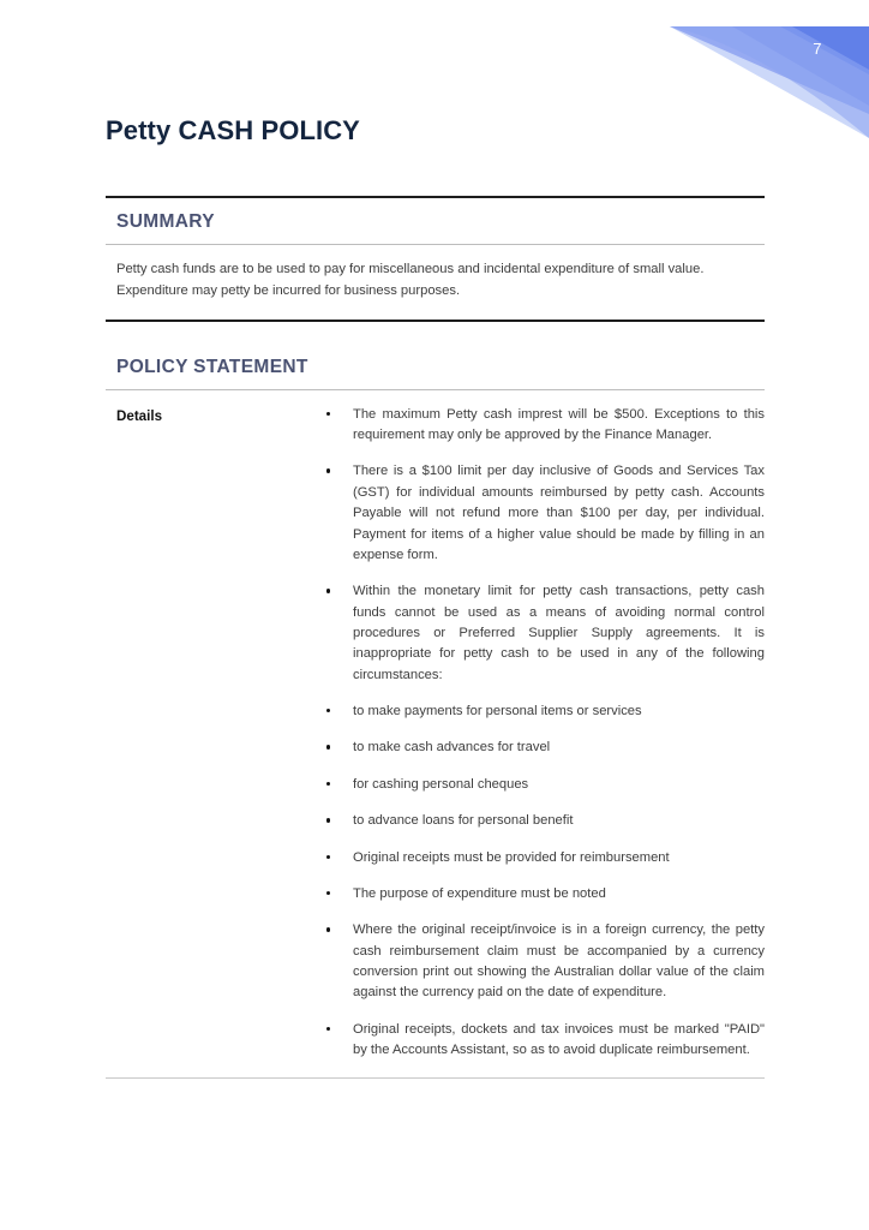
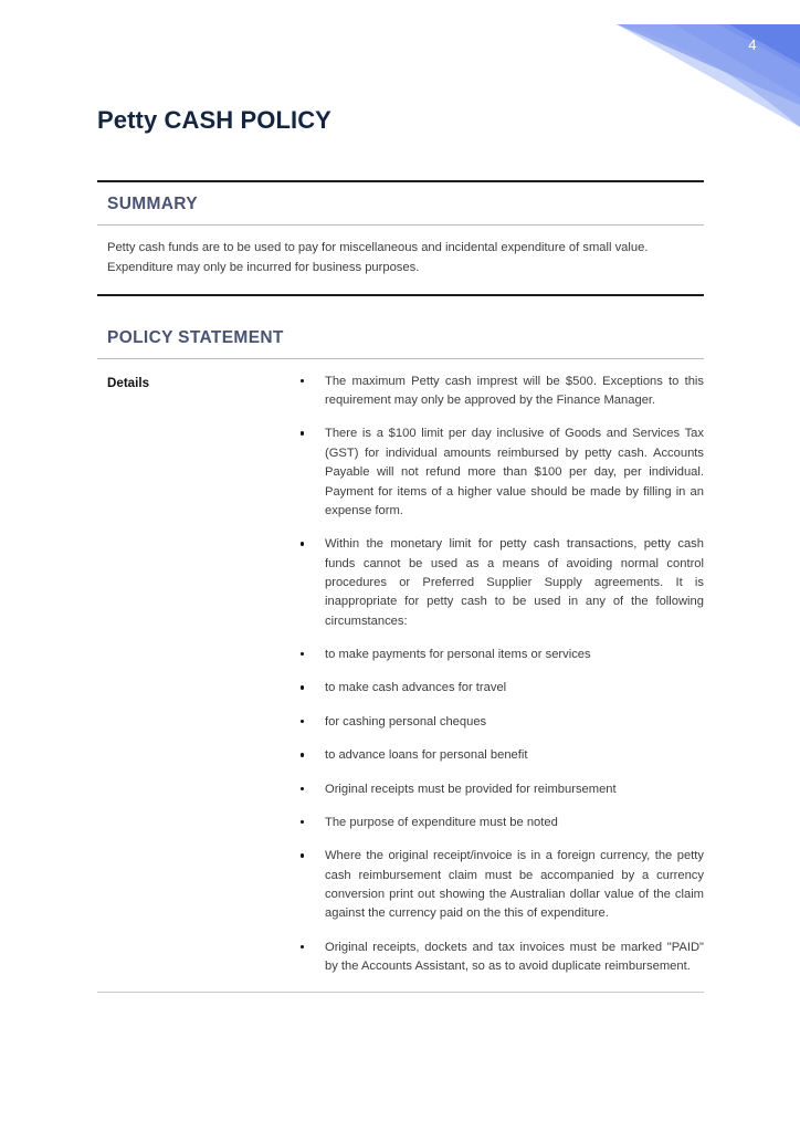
- 7
+ 4
  Petty CASH POLICY
  SUMMARY
- Petty cash funds are to be used to pay for miscellaneous and incidental expenditure of small value. Expenditure may petty be incurred for business purposes.
+ Petty cash funds are to be used to pay for miscellaneous and incidental expenditure of small value. Expenditure may only be incurred for business purposes.
  POLICY STATEMENT
- Details	The maximum Petty cash imprest will be $500. Exceptions to this requirement may only be approved by the Finance Manager. There is a $100 limit per day inclusive of Goods and Services Tax (GST) for individual amounts reimbursed by petty cash. Accounts Payable will not refund more than $100 per day, per individual. Payment for items of a higher value should be made by filling in an expense form. Within the monetary limit for petty cash transactions, petty cash funds cannot be used as a means of avoiding normal control procedures or Preferred Supplier Supply agreements. It is inappropriate for petty cash to be used in any of the following circumstances: to make payments for personal items or services to make cash advances for travel for cashing personal cheques to advance loans for personal benefit Original receipts must be provided for reimbursement The purpose of expenditure must be noted Where the original receipt/invoice is in a foreign currency, the petty cash reimbursement claim must be accompanied by a currency conversion print out showing the Australian dollar value of the claim against the currency paid on the date of expenditure. Original receipts, dockets and tax invoices must be marked "PAID" by the Accounts Assistant, so as to avoid duplicate reimbursement.
+ Details	The maximum Petty cash imprest will be $500. Exceptions to this requirement may only be approved by the Finance Manager. There is a $100 limit per day inclusive of Goods and Services Tax (GST) for individual amounts reimbursed by petty cash. Accounts Payable will not refund more than $100 per day, per individual. Payment for items of a higher value should be made by filling in an expense form. Within the monetary limit for petty cash transactions, petty cash funds cannot be used as a means of avoiding normal control procedures or Preferred Supplier Supply agreements. It is inappropriate for petty cash to be used in any of the following circumstances: to make payments for personal items or services to make cash advances for travel for cashing personal cheques to advance loans for personal benefit Original receipts must be provided for reimbursement The purpose of expenditure must be noted Where the original receipt/invoice is in a foreign currency, the petty cash reimbursement claim must be accompanied by a currency conversion print out showing the Australian dollar value of the claim against the currency paid on the this of expenditure. Original receipts, dockets and tax invoices must be marked "PAID" by the Accounts Assistant, so as to avoid duplicate reimbursement.
